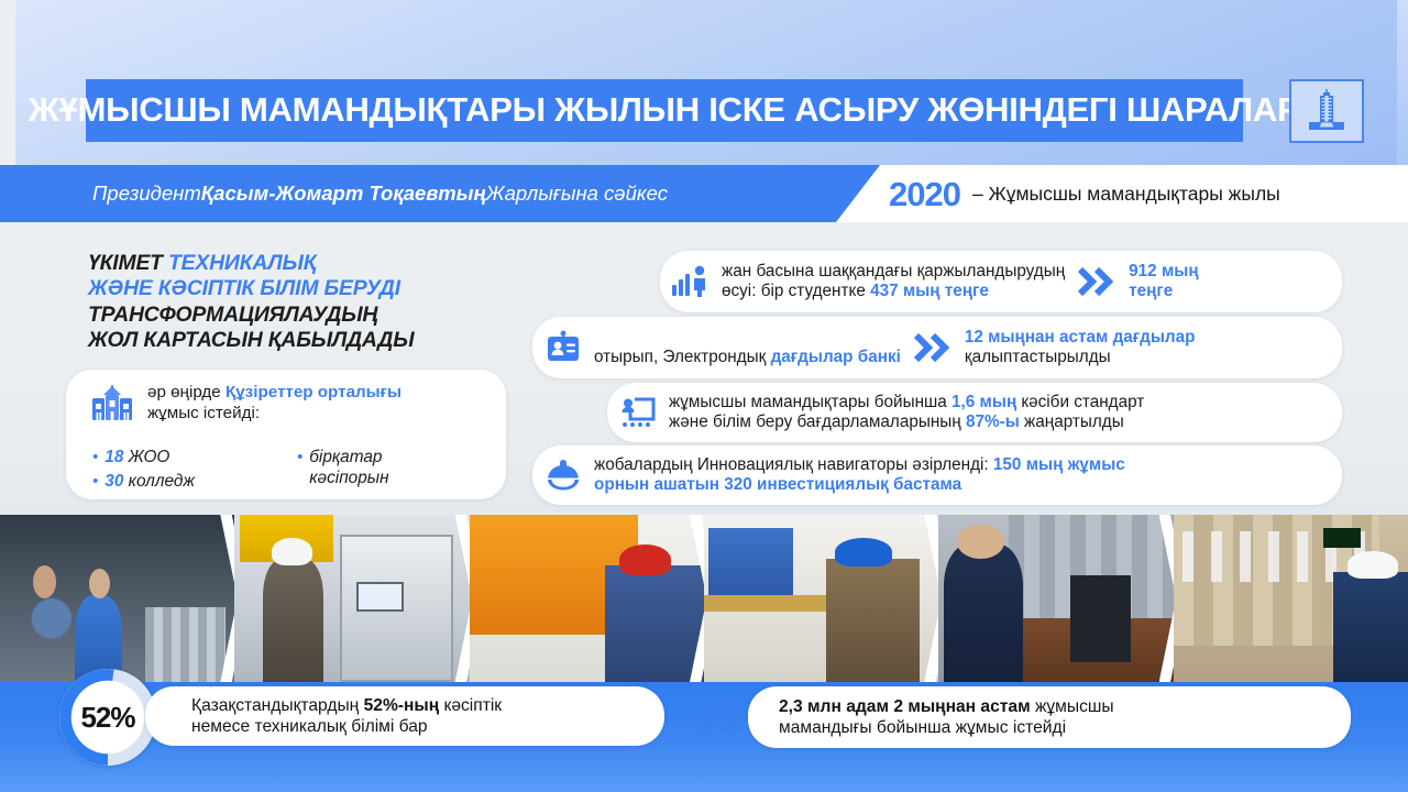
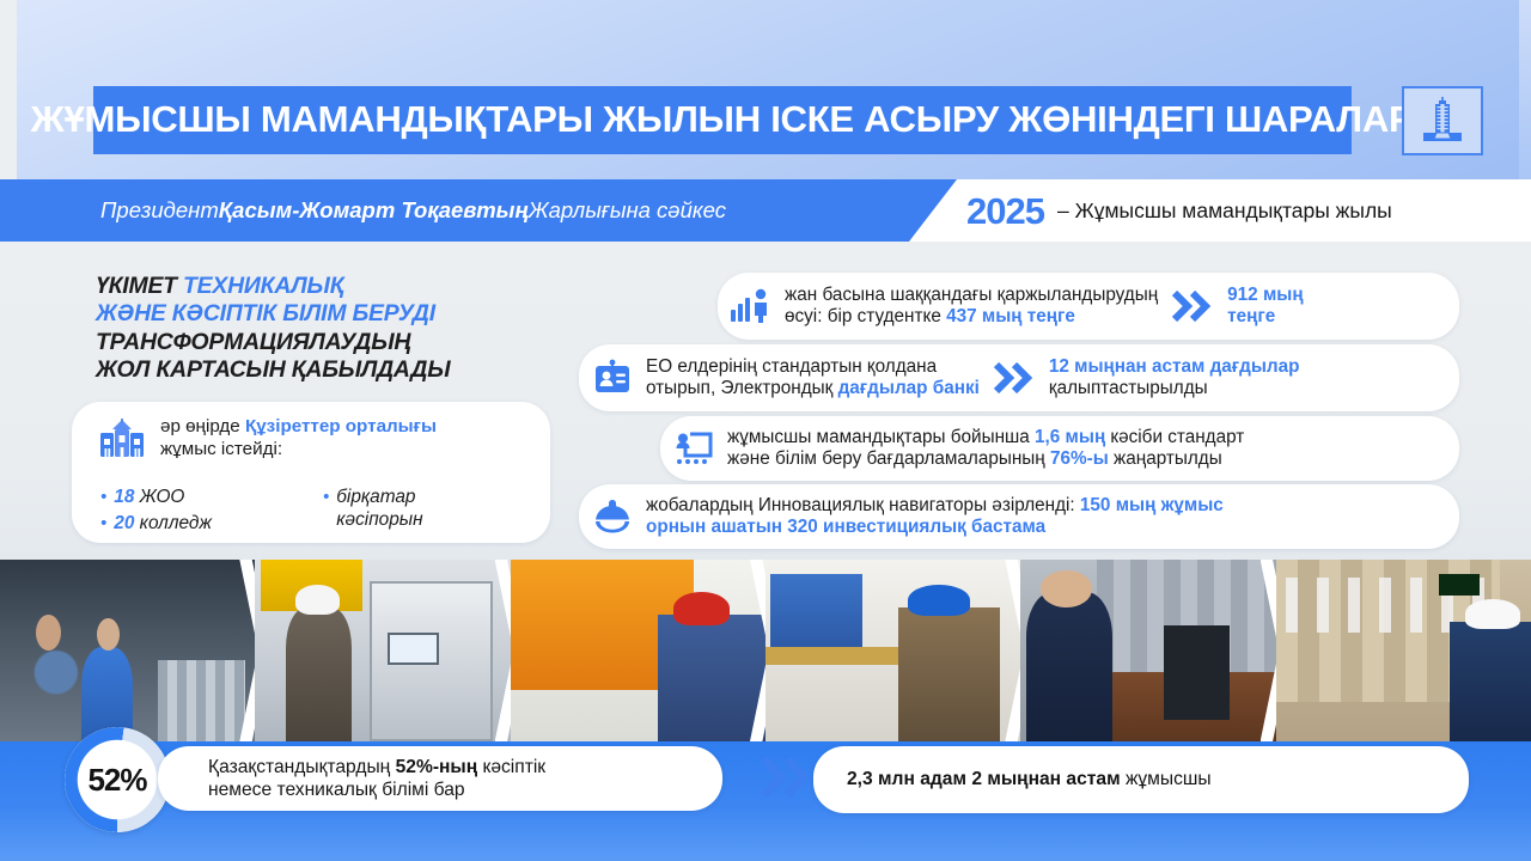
  ЖҰМЫСШЫ МАМАНДЫҚТАРЫ ЖЫЛЫН ІСКЕ АСЫРУ ЖӨНІНДЕГІ ШАРАЛА
  Президент
  Қасым-Жомарт Тоқаевтың
  Жарлығына сәйкес
- 2020
+ 2025
  – Жұмысшы мамандықтары жылы
  ҮКІМЕТ ТЕХНИКАЛЫҚ
  ЖӘНЕ КӘСІПТІК БІЛІМ БЕРУДІ
  ТРАНСФОРМАЦИЯЛАУДЫҢ
  ЖОЛ КАРТАСЫН ҚАБЫЛДАДЫ
  әр өңірде Құзіреттер орталығы жұмыс істейді:
  •
  18 ЖОО
  •
- 30 колледж
+ 20 колледж
  •
  бірқатар
  кәсіпорын
  жан басына шаққандағы қаржыландырудың
  өсуі: бір студентке 437 мың теңге
  912 мың
  теңге
+ ЕО елдерінің стандартын қолдана
  отырып, Электрондық дағдылар банкі
  12 мыңнан астам дағдылар
  қалыптастырылды
  жұмысшы мамандықтары бойынша 1,6 мың кәсіби стандарт
- және білім беру бағдарламаларының 87%-ы жаңартылды
+ және білім беру бағдарламаларының 76%-ы жаңартылды
  жобалардың Инновациялық навигаторы әзірленді: 150 мың жұмыс
  орнын ашатын 320 инвестициялық бастама
  52%
  Қазақстандықтардың 52%-ның кәсіптік
  немесе техникалық білімі бар
  2,3 млн адам 2 мыңнан астам жұмысшы
- мамандығы бойынша жұмыс істейді
